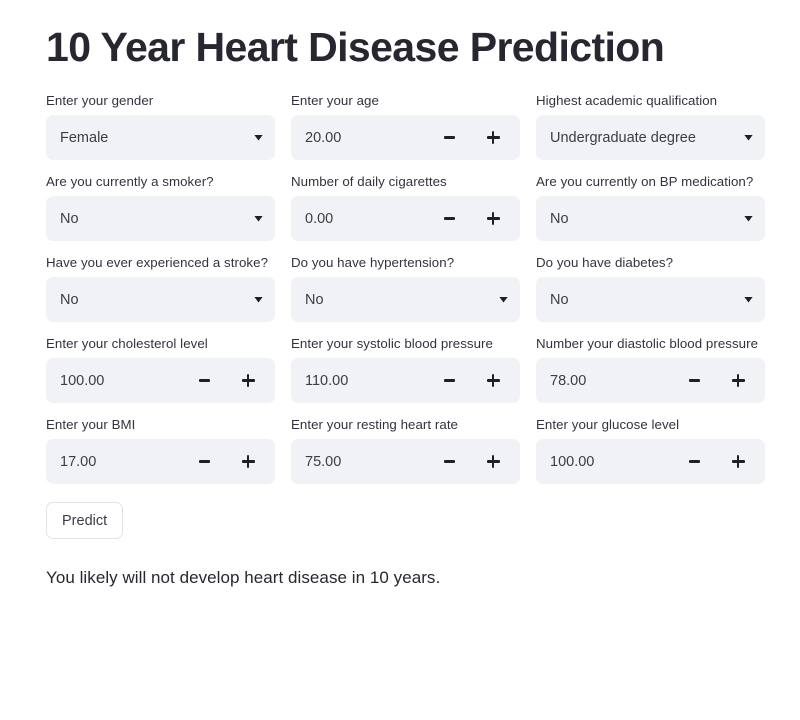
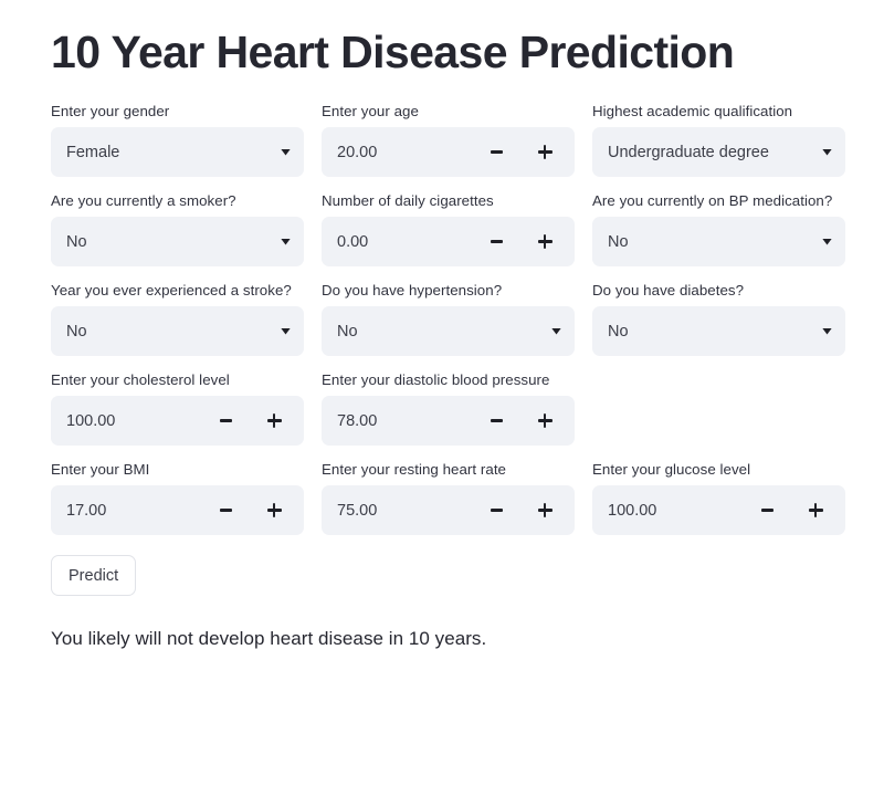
  10 Year Heart Disease Prediction
  Enter your gender
  Female
  Enter your age
  20.00
  Highest academic qualification
  Undergraduate degree
  Are you currently a smoker?
  No
  Number of daily cigarettes
  0.00
  Are you currently on BP medication?
  No
- Have you ever experienced a stroke?
+ Year you ever experienced a stroke?
  No
  Do you have hypertension?
  No
  Do you have diabetes?
  No
  Enter your cholesterol level
  100.00
- Enter your systolic blood pressure
- 110.00
- Number your diastolic blood pressure
+ Enter your diastolic blood pressure
  78.00
  Enter your BMI
  17.00
  Enter your resting heart rate
  75.00
  Enter your glucose level
  100.00
  Predict
  You likely will not develop heart disease in 10 years.
